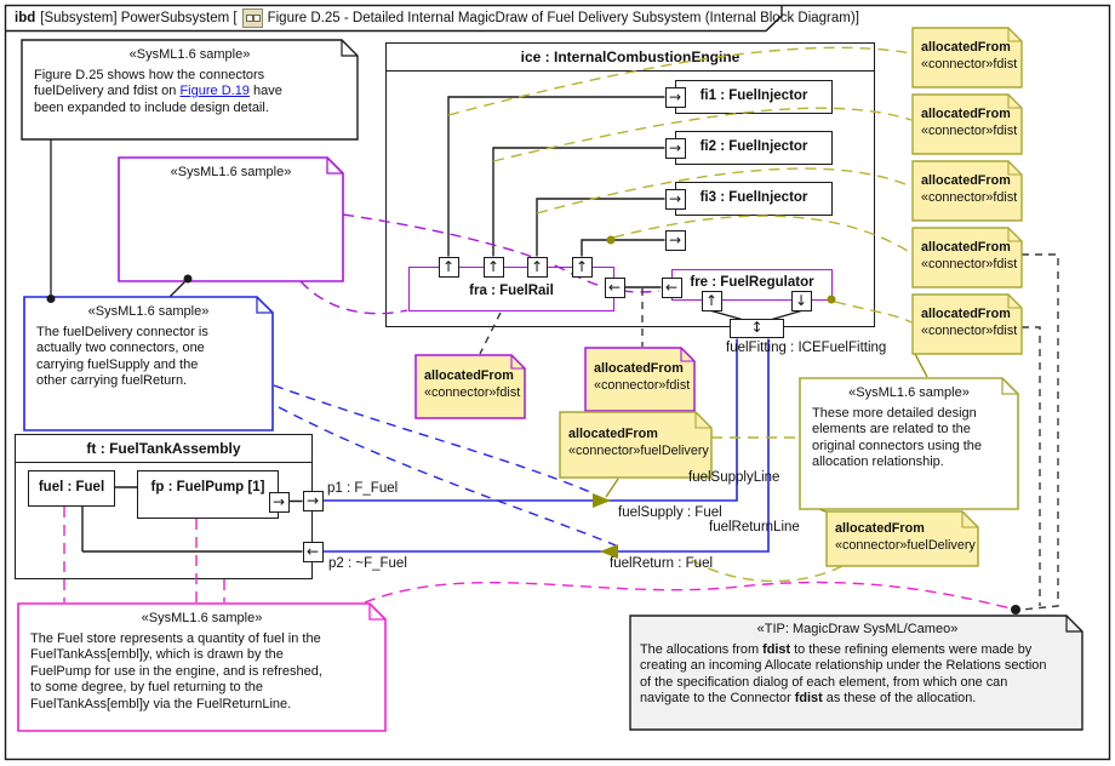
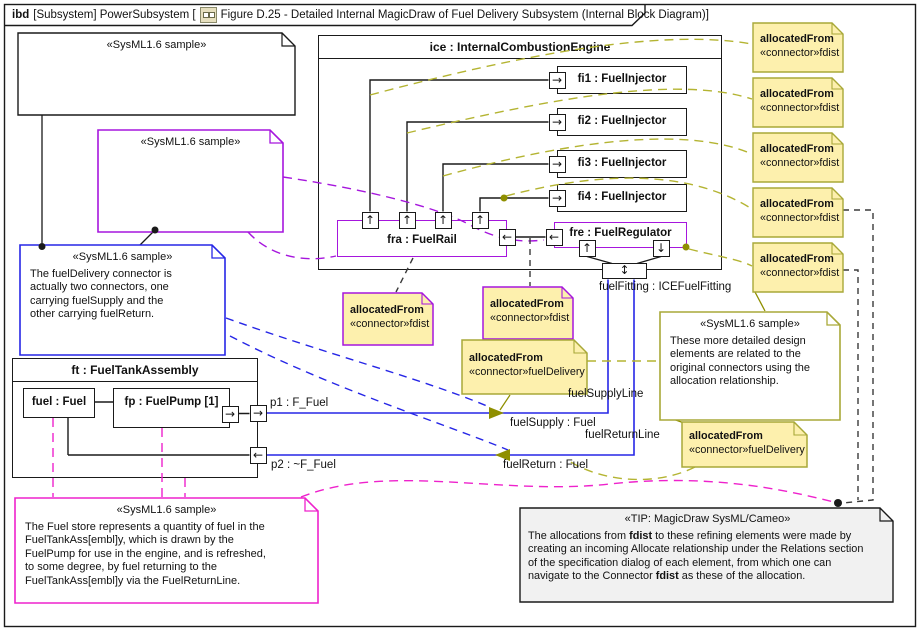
  ibd
  [Subsystem] PowerSubsystem [
  Figure D.25 - Detailed Internal MagicDraw of Fuel Delivery Subsystem (Internal Block Diagram)
  ]
  ice : InternalCombustionEngne
  fi1 : FuelInjector
  fi2 : FuelInjector
  fi3 : FuelInjector
+ fi4 : FuelInjector
  fra : FuelRail
  fre : FuelRegulator
  ft : FuelTankAssembly
  fuel : Fuel
  fp : FuelPump [1]
  ↑
  ↑
  ↑
  ↑
  ←
  ←
  ↑
  ↓
  →
  →
  →
  →
  →
  →
  ←
  ↕
  fuelFitting : ICEFuelFitting
  p1 : F_Fuel
  p2 : ~F_Fuel
  fuelSupply : Fuel
  fuelReturn : Fuel
  fuelSupplyLine
  fuelReturnLine
  «SysML1.6 sample»
- Figure D.25 shows how the connectors
- fuelDelivery and fdist on Figure D.19 have
- been expanded to include design detail.
  «SysML1.6 sample»
  «SysML1.6 sample»
  The fuelDelivery connector is
  actually two connectors, one
  carrying fuelSupply and the
  other carrying fuelReturn.
  «SysML1.6 sample»
  These more detailed design
  elements are related to the
  original connectors using the
  allocation relationship.
  «SysML1.6 sample»
  The Fuel store represents a quantity of fuel in the
  FuelTankAss[embl]y, which is drawn by the
  FuelPump for use in the engine, and is refreshed,
  to some degree, by fuel returning to the
  FuelTankAss[embl]y via the FuelReturnLine.
  «TIP: MagicDraw SysML/Cameo»
  The allocations from fdist to these refining elements were made by
  creating an incoming Allocate relationship under the Relations section
  of the specification dialog of each element, from which one can
  navigate to the Connector fdist as these of the allocation.
  allocatedFrom
  «connector»fdist
  allocatedFrom
  «connector»fdist
  allocatedFrom
  «connector»fdist
  allocatedFrom
  «connector»fdist
  allocatedFrom
  «connector»fdist
  allocatedFrom
  «connector»fdist
  allocatedFrom
  «connector»fdist
  allocatedFrom
  «connector»fuelDelivery
  allocatedFrom
  «connector»fuelDelivery
